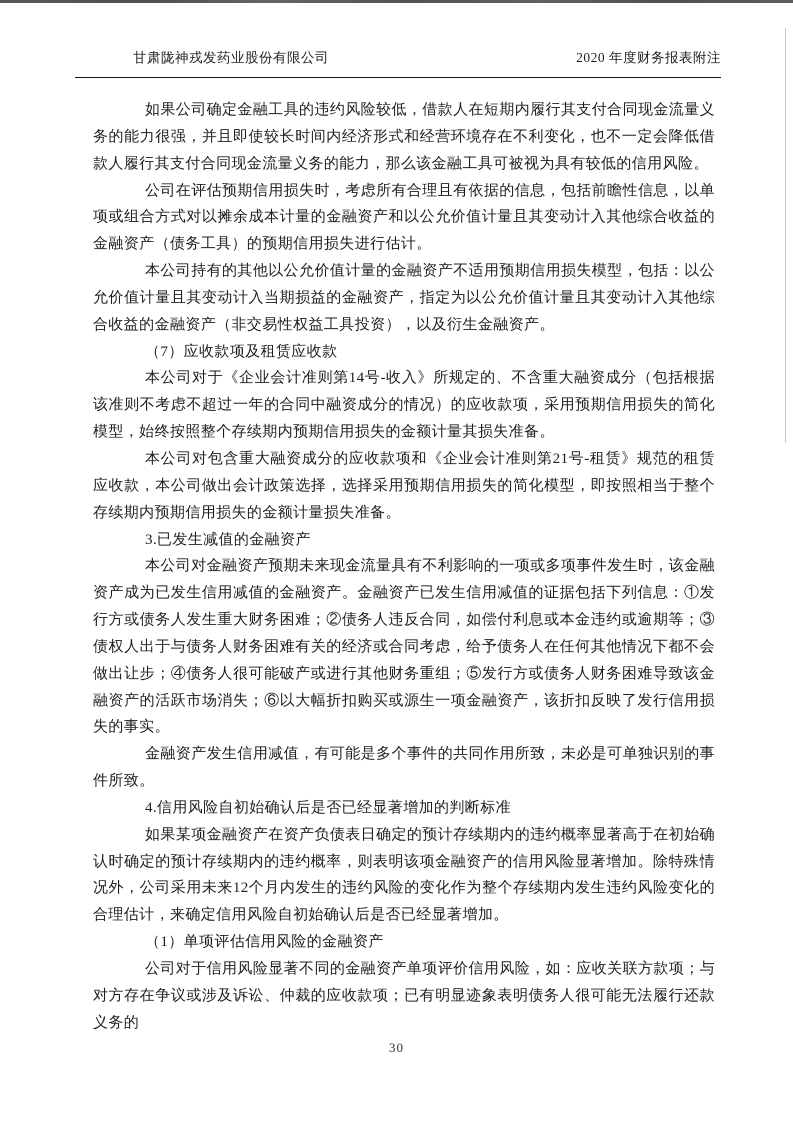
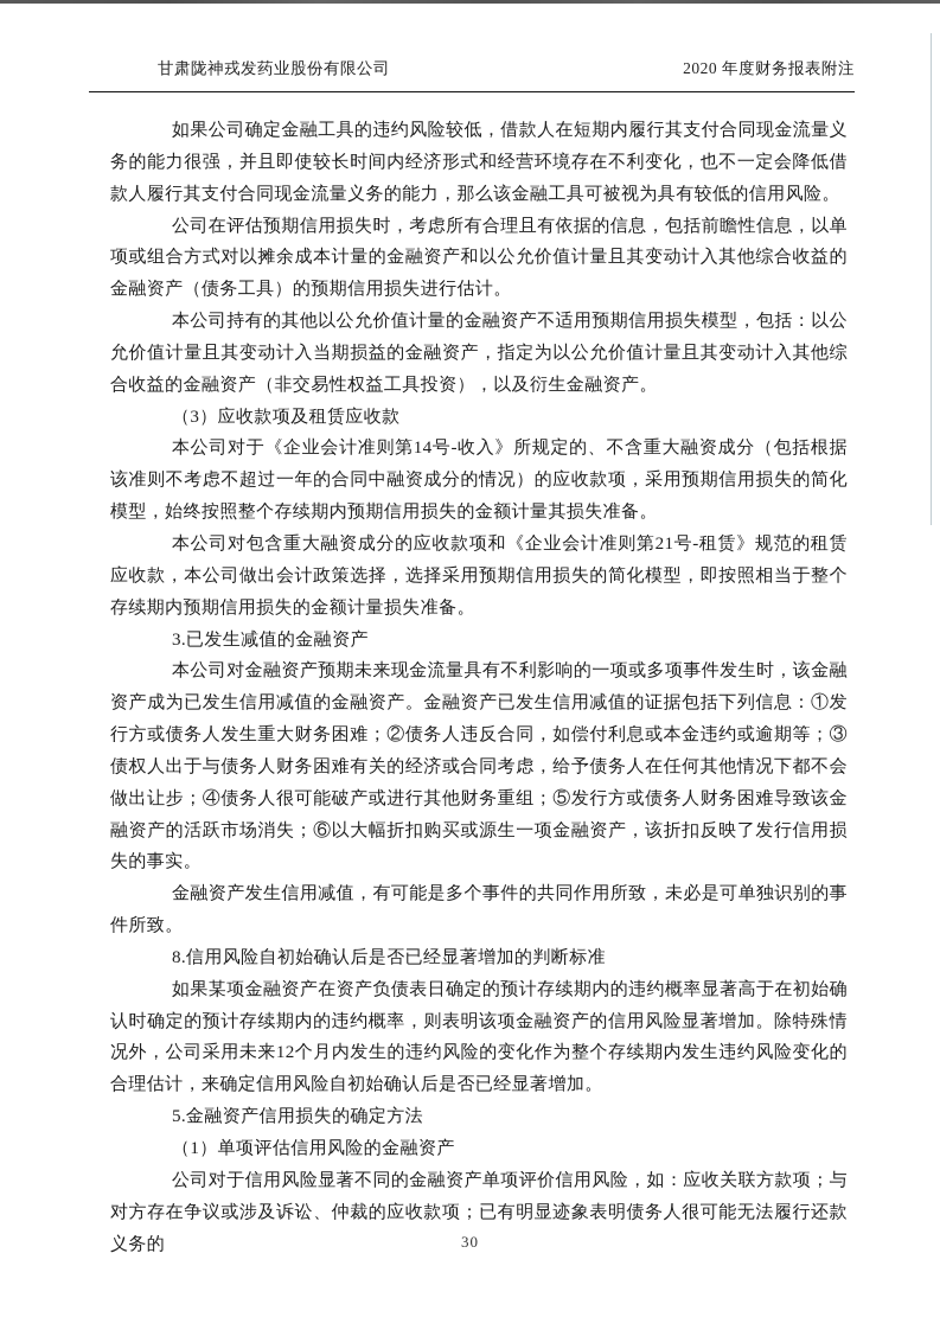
  甘肃陇神戎发药业股份有限公司
  2020 年度财务报表附注
  如果公司确定金融工具的违约风险较低，借款人在短期内履行其支付合同现金流量义务的能力很强，并且即使较长时间内经济形式和经营环境存在不利变化，也不一定会降低借款人履行其支付合同现金流量义务的能力，那么该金融工具可被视为具有较低的信用风险。
  公司在评估预期信用损失时，考虑所有合理且有依据的信息，包括前瞻性信息，以单项或组合方式对以摊余成本计量的金融资产和以公允价值计量且其变动计入其他综合收益的金融资产（债务工具）的预期信用损失进行估计。
  本公司持有的其他以公允价值计量的金融资产不适用预期信用损失模型，包括：以公允价值计量且其变动计入当期损益的金融资产，指定为以公允价值计量且其变动计入其他综合收益的金融资产（非交易性权益工具投资），以及衍生金融资产。
- （7）应收款项及租赁应收款
+ （3）应收款项及租赁应收款
  本公司对于《企业会计准则第14号-收入》所规定的、不含重大融资成分（包括根据该准则不考虑不超过一年的合同中融资成分的情况）的应收款项，采用预期信用损失的简化模型，始终按照整个存续期内预期信用损失的金额计量其损失准备。
  本公司对包含重大融资成分的应收款项和《企业会计准则第21号-租赁》规范的租赁应收款，本公司做出会计政策选择，选择采用预期信用损失的简化模型，即按照相当于整个存续期内预期信用损失的金额计量损失准备。
  3.已发生减值的金融资产
  本公司对金融资产预期未来现金流量具有不利影响的一项或多项事件发生时，该金融资产成为已发生信用减值的金融资产。金融资产已发生信用减值的证据包括下列信息：①发行方或债务人发生重大财务困难；②债务人违反合同，如偿付利息或本金违约或逾期等；③债权人出于与债务人财务困难有关的经济或合同考虑，给予债务人在任何其他情况下都不会做出让步；④债务人很可能破产或进行其他财务重组；⑤发行方或债务人财务困难导致该金融资产的活跃市场消失；⑥以大幅折扣购买或源生一项金融资产，该折扣反映了发行信用损失的事实。
  金融资产发生信用减值，有可能是多个事件的共同作用所致，未必是可单独识别的事件所致。
- 4.信用风险自初始确认后是否已经显著增加的判断标准
+ 8.信用风险自初始确认后是否已经显著增加的判断标准
  如果某项金融资产在资产负债表日确定的预计存续期内的违约概率显著高于在初始确认时确定的预计存续期内的违约概率，则表明该项金融资产的信用风险显著增加。除特殊情况外，公司采用未来12个月内发生的违约风险的变化作为整个存续期内发生违约风险变化的合理估计，来确定信用风险自初始确认后是否已经显著增加。
+ 5.金融资产信用损失的确定方法
  （1）单项评估信用风险的金融资产
  公司对于信用风险显著不同的金融资产单项评价信用风险，如：应收关联方款项；与对方存在争议或涉及诉讼、仲裁的应收款项；已有明显迹象表明债务人很可能无法履行还款义务的
  30
